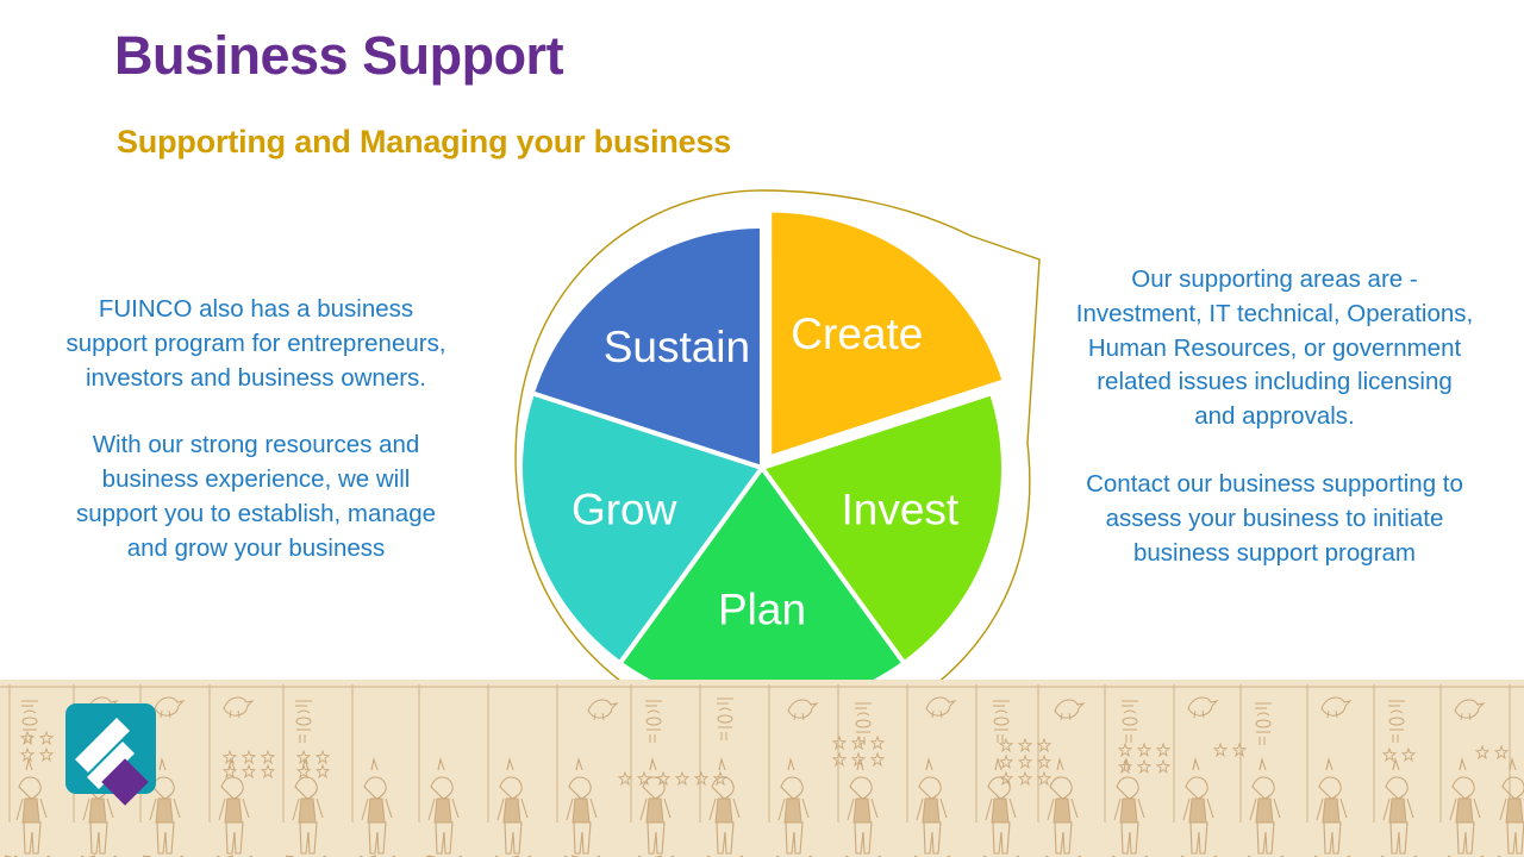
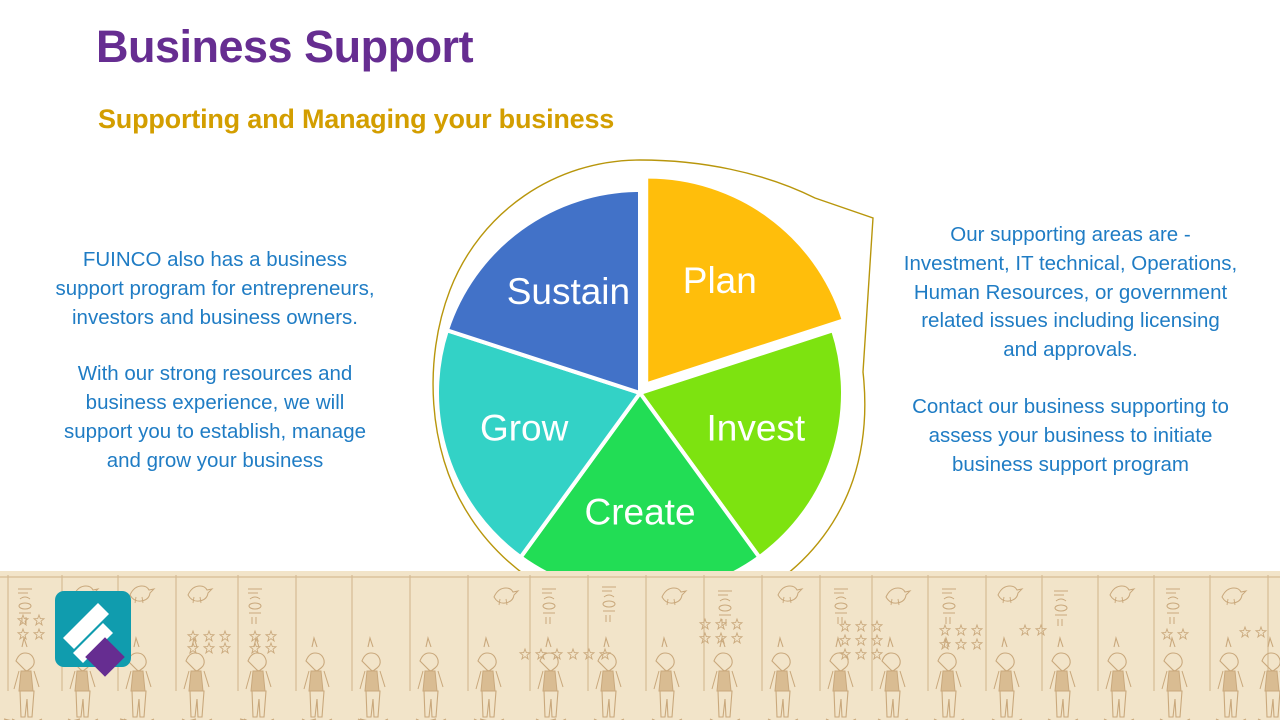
  Business Support
  Supporting and Managing your business
  FUINCO also has a business support program for entrepreneurs, investors and business owners.
  With our strong resources and business experience, we will support you to establish, manage and grow your business
  Our supporting areas are - Investment, IT technical, Operations, Human Resources, or government related issues including licensing and approvals.
  Contact our business supporting to assess your business to initiate business support program
- Create
+ Plan
  Invest
- Plan
+ Create
  Grow
  Sustain
